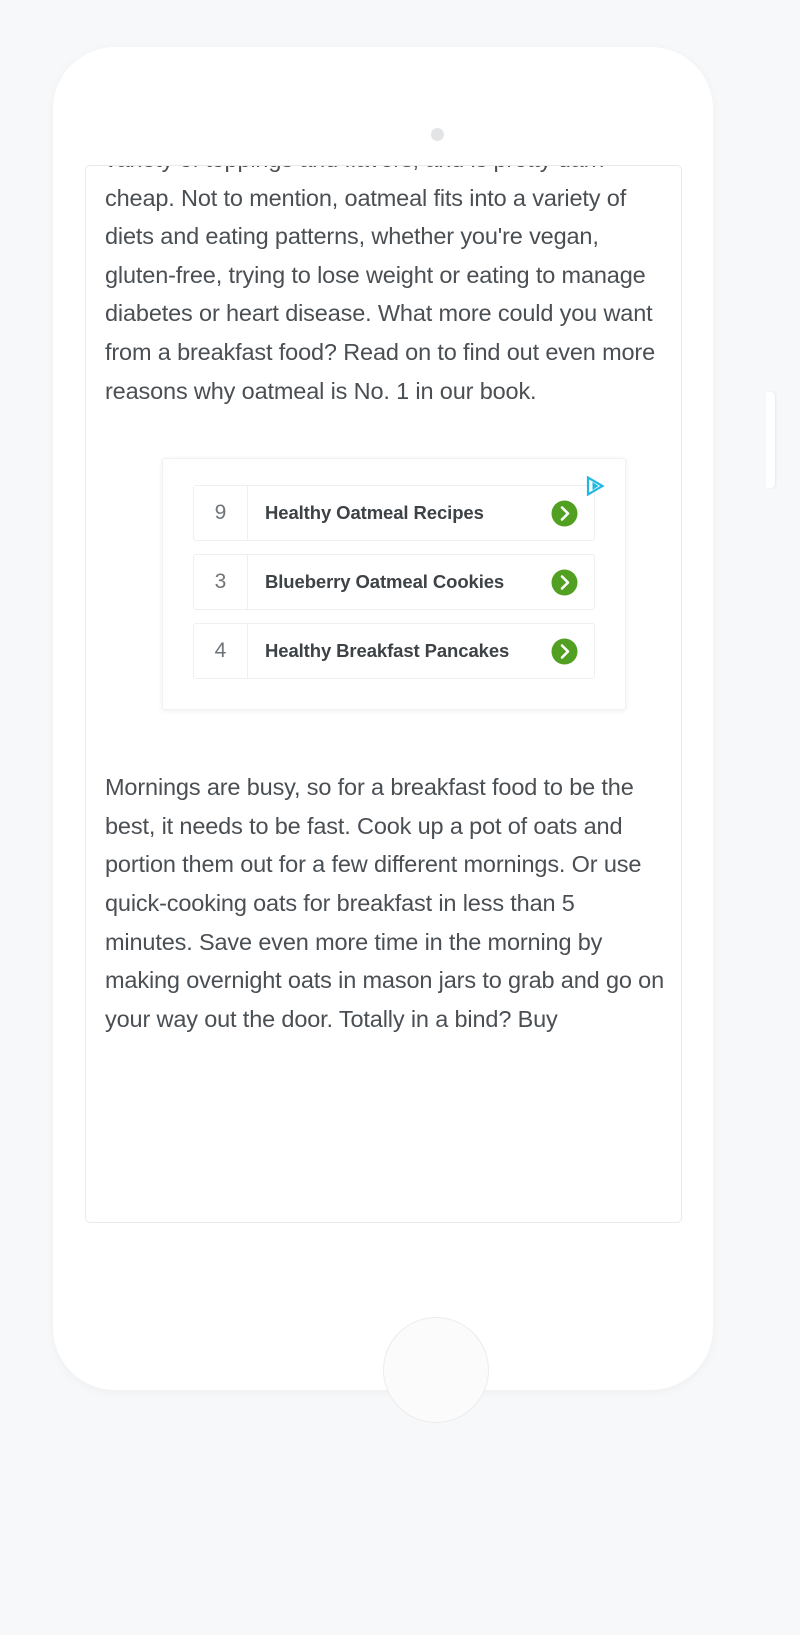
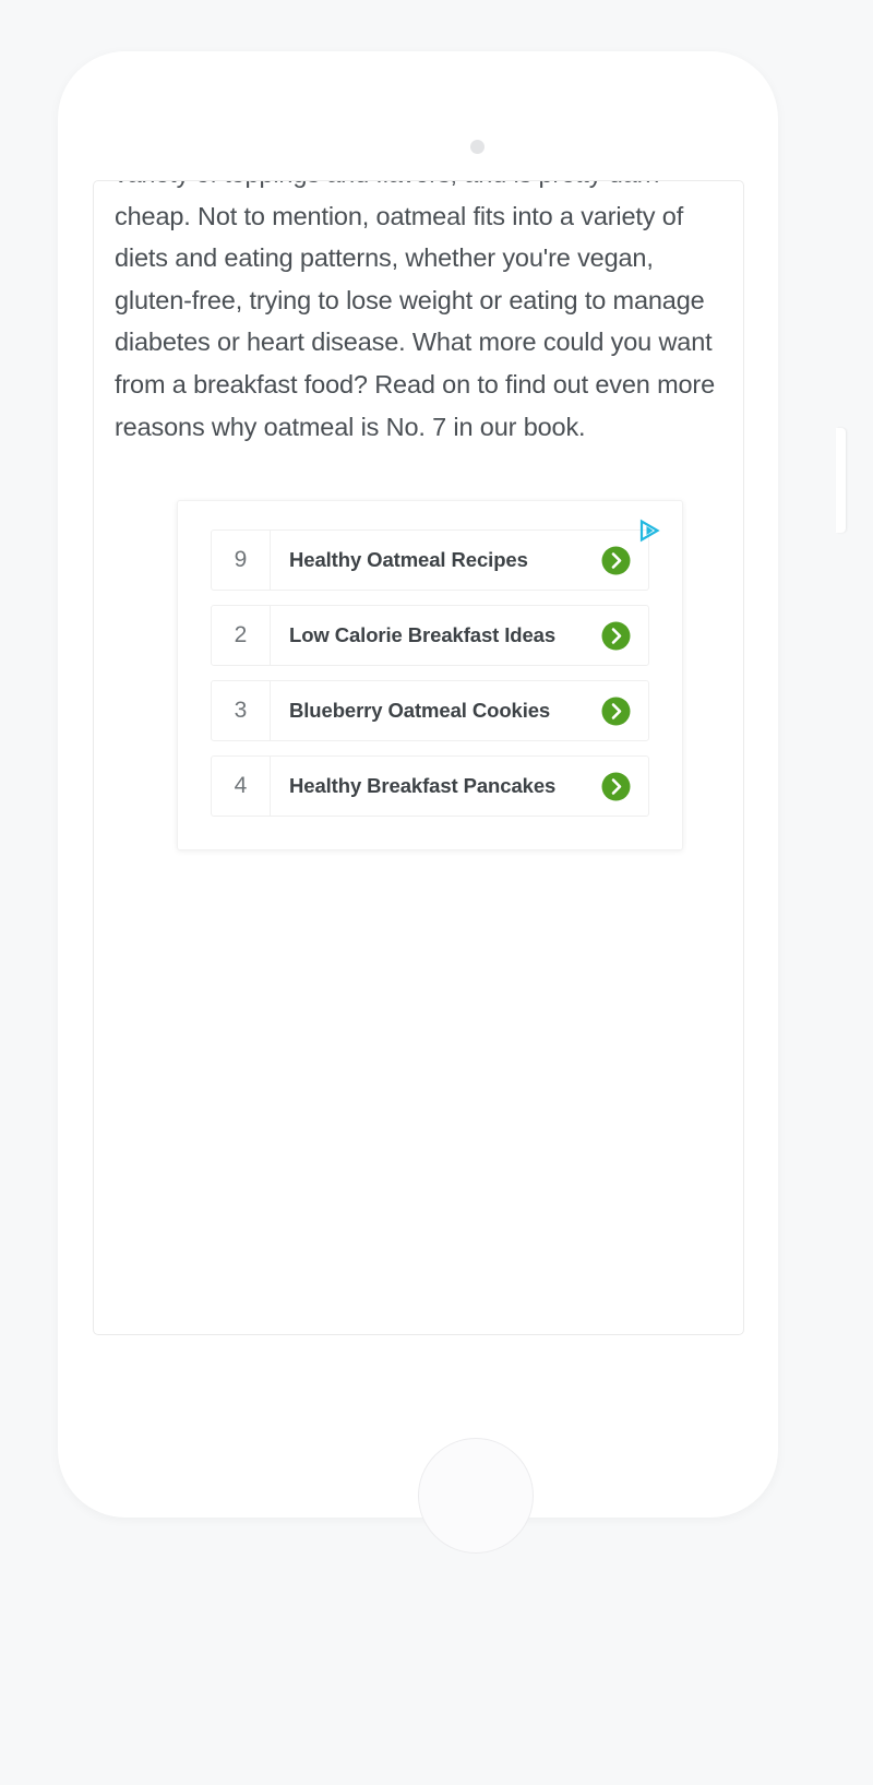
- cheap. Not to mention, oatmeal fits into a variety of diets and eating patterns, whether you're vegan, gluten-free, trying to lose weight or eating to manage diabetes or heart disease. What more could you want from a breakfast food? Read on to find out even more reasons why oatmeal is No. 1 in our book.
+ cheap. Not to mention, oatmeal fits into a variety of diets and eating patterns, whether you're vegan, gluten-free, trying to lose weight or eating to manage diabetes or heart disease. What more could you want from a breakfast food? Read on to find out even more reasons why oatmeal is No. 7 in our book.
  9
  Healthy Oatmeal Recipes
+ 2
+ Low Calorie Breakfast Ideas
  3
  Blueberry Oatmeal Cookies
  4
  Healthy Breakfast Pancakes
- Mornings are busy, so for a breakfast food to be the best, it needs to be fast. Cook up a pot of oats and portion them out for a few different mornings. Or use quick-cooking oats for breakfast in less than 5 minutes. Save even more time in the morning by making overnight oats in mason jars to grab and go on your way out the door. Totally in a bind? Buy
